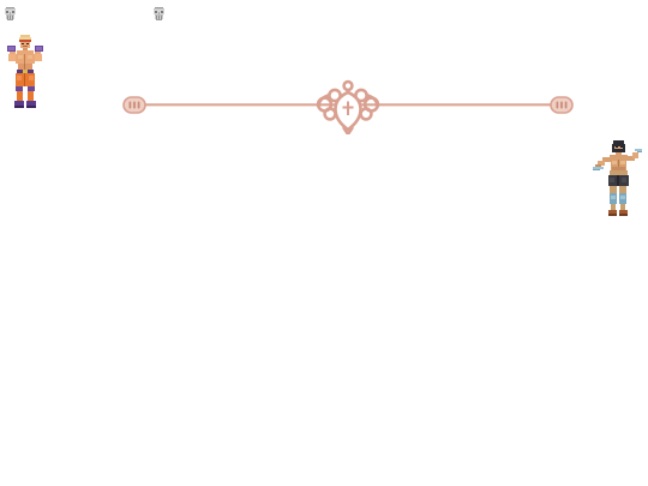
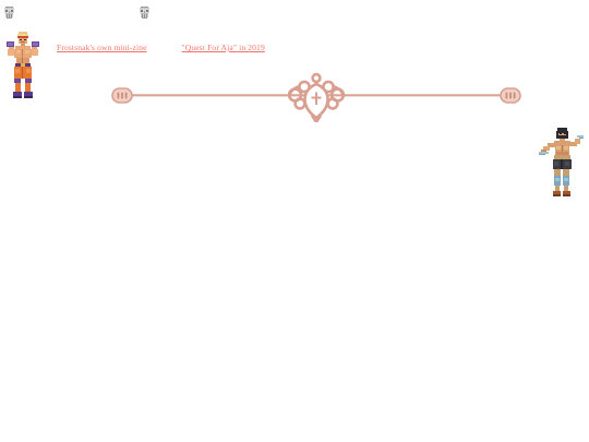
+ Frostsnak's own mini-zine "Quest For Aja" in 2019
